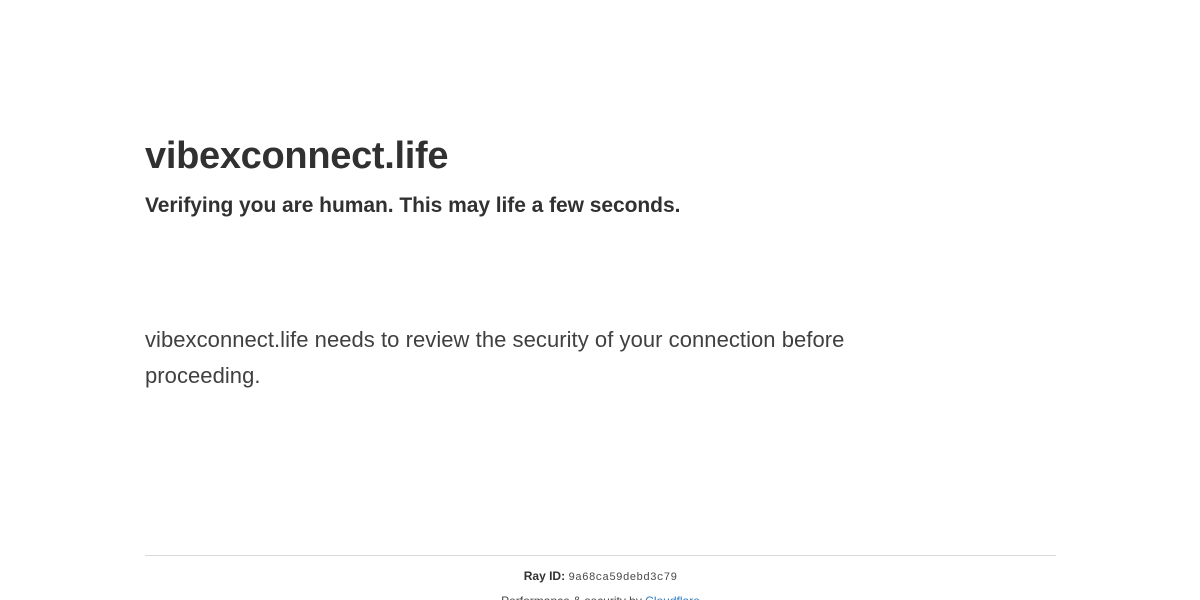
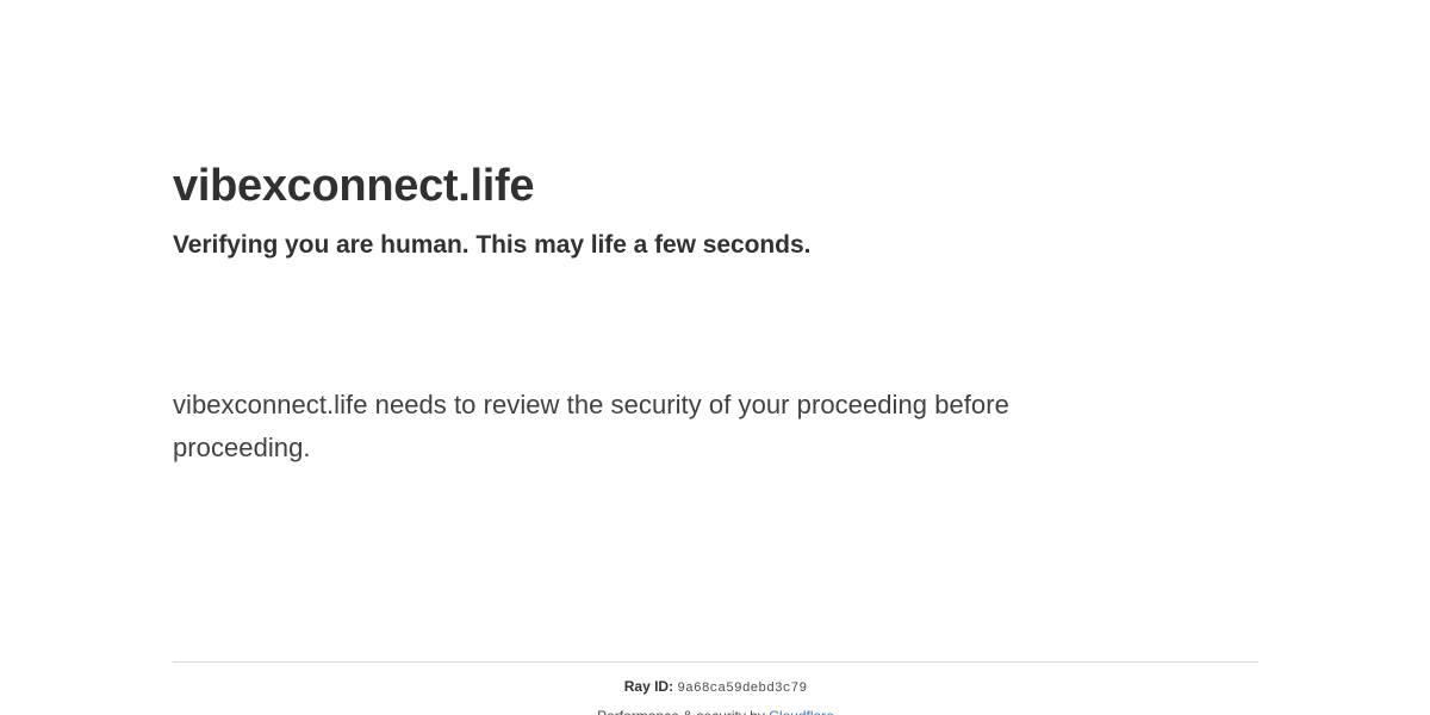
  vibexconnect.life
  Verifying you are human. This may life a few seconds.
- vibexconnect.life needs to review the security of your connection before proceeding.
+ vibexconnect.life needs to review the security of your proceeding before proceeding.
  Ray ID: 9a68ca59debd3c79
